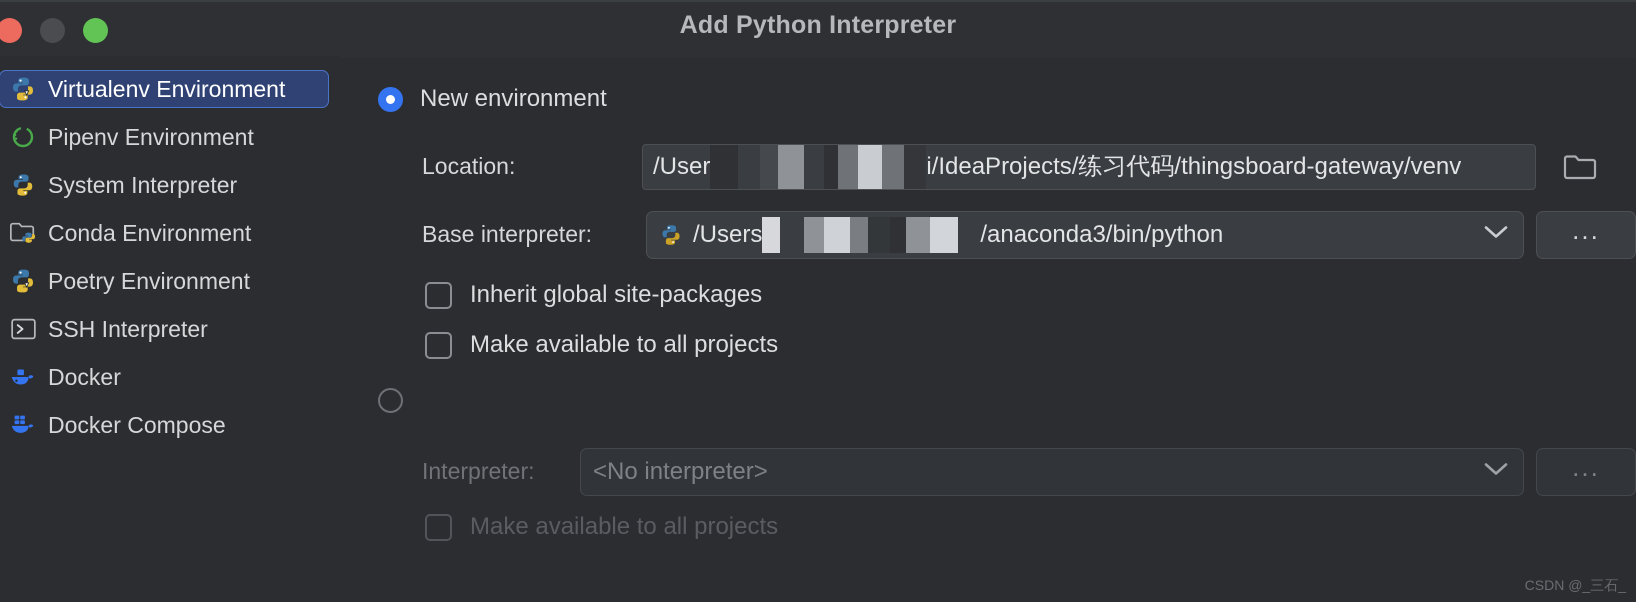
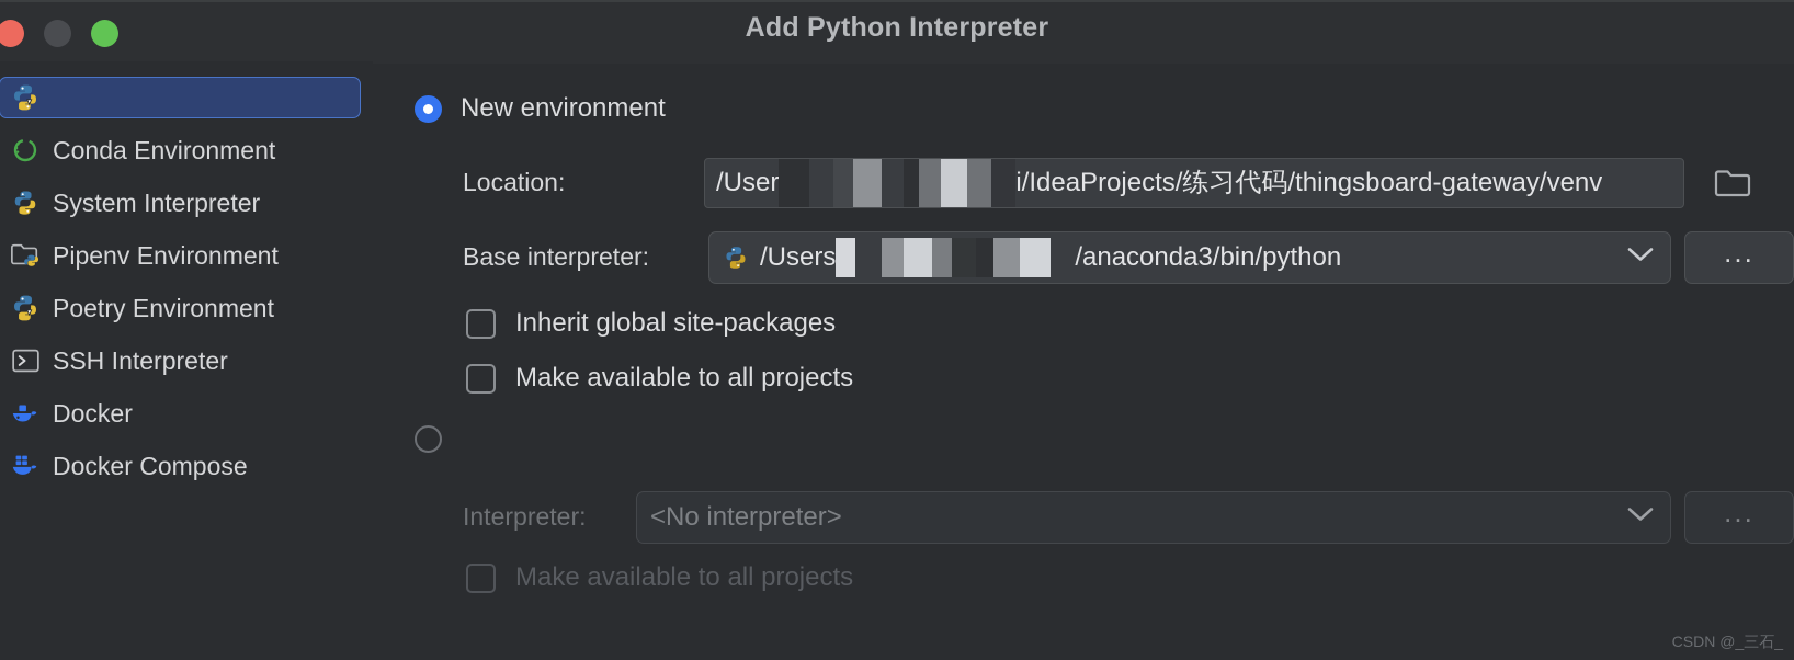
  Add Python Interpreter
- Virtualenv Environment
- Pipenv Environment
+ Conda Environment
  System Interpreter
- Conda Environment
+ Pipenv Environment
  Poetry Environment
  SSH Interpreter
  Docker
  Docker Compose
  New environment
  Location:
  /User
  i/IdeaProjects/练习代码/thingsboard-gateway/venv
  Base interpreter:
  /Users
  /anaconda3/bin/python
  ...
  Inherit global site-packages
  Make available to all projects
  Interpreter:
  <No interpreter>
  ...
  Make available to all projects
  CSDN @_三石_
